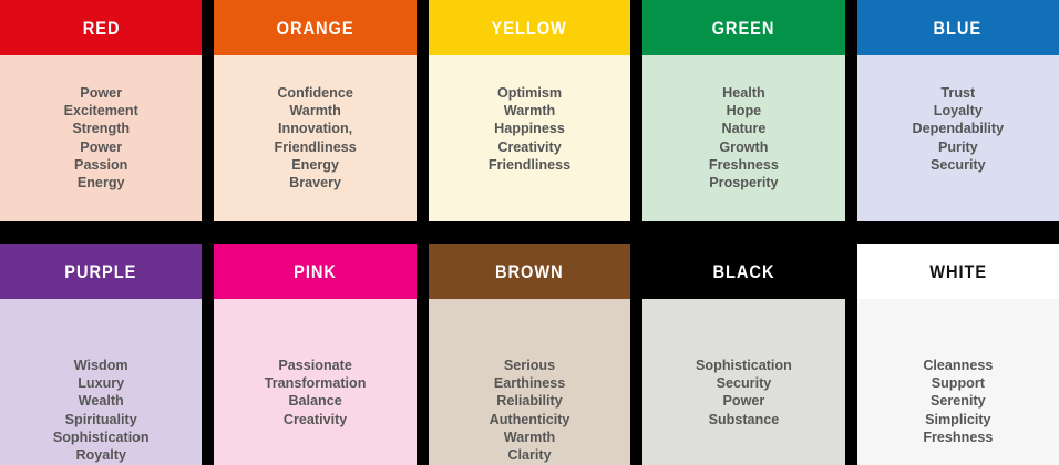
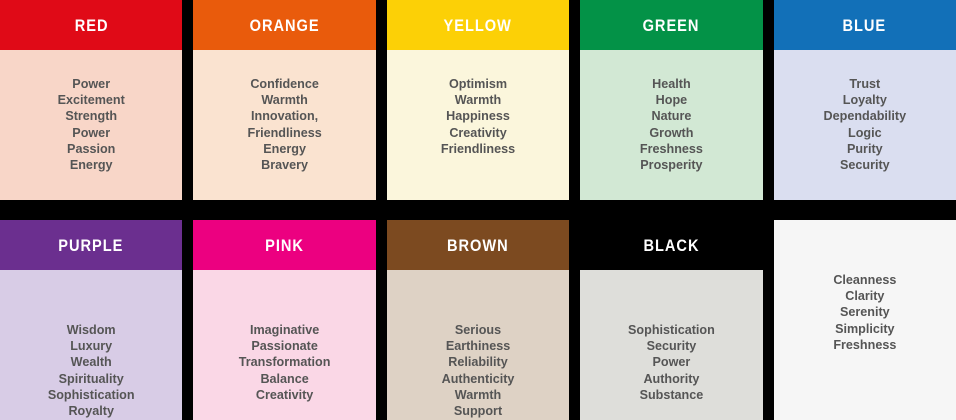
  RED
  Power
  Excitement
  Strength
  Power
  Passion
  Energy
  ORANGE
  Confidence
  Warmth
  Innovation,
  Friendliness
  Energy
  Bravery
  YELLOW
  Optimism
  Warmth
  Happiness
  Creativity
  Friendliness
  GREEN
  Health
  Hope
  Nature
  Growth
  Freshness
  Prosperity
  BLUE
  Trust
  Loyalty
  Dependability
+ Logic
  Purity
  Security
  PURPLE
  Wisdom
  Luxury
  Wealth
  Spirituality
  Sophistication
  Royalty
  PINK
+ Imaginative
  Passionate
  Transformation
  Balance
  Creativity
  BROWN
  Serious
  Earthiness
  Reliability
  Authenticity
  Warmth
- Clarity
+ Support
  BLACK
  Sophistication
  Security
  Power
+ Authority
  Substance
- WHITE
  Cleanness
- Support
+ Clarity
  Serenity
  Simplicity
  Freshness
